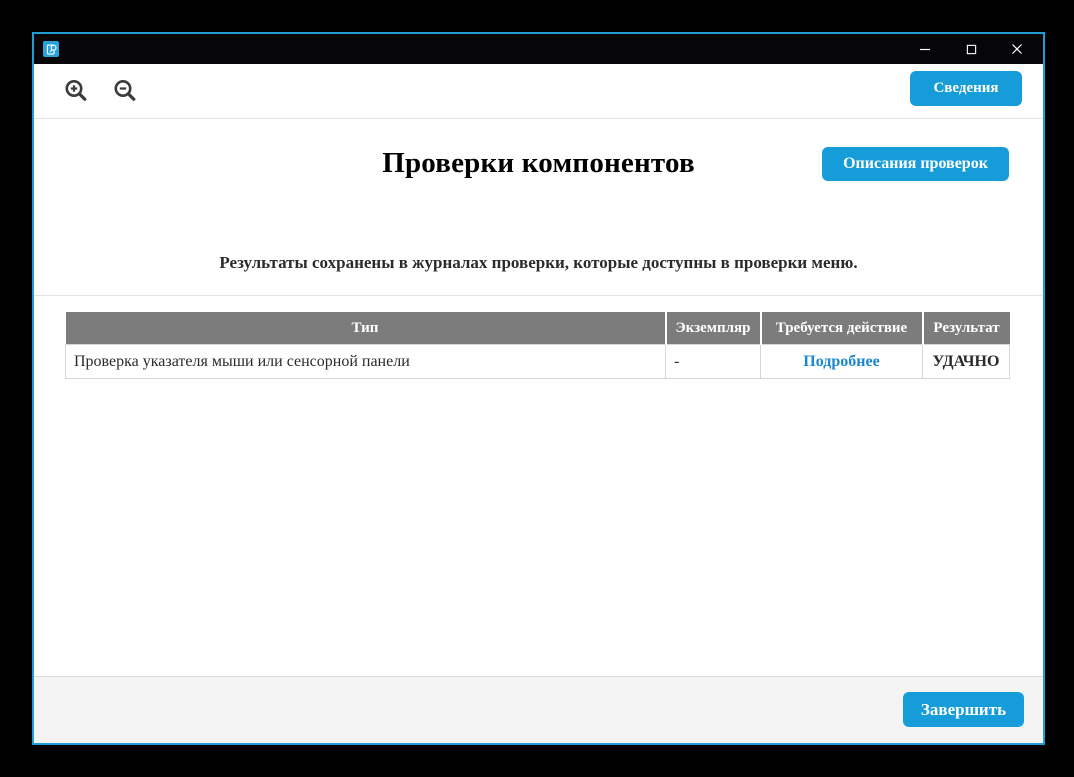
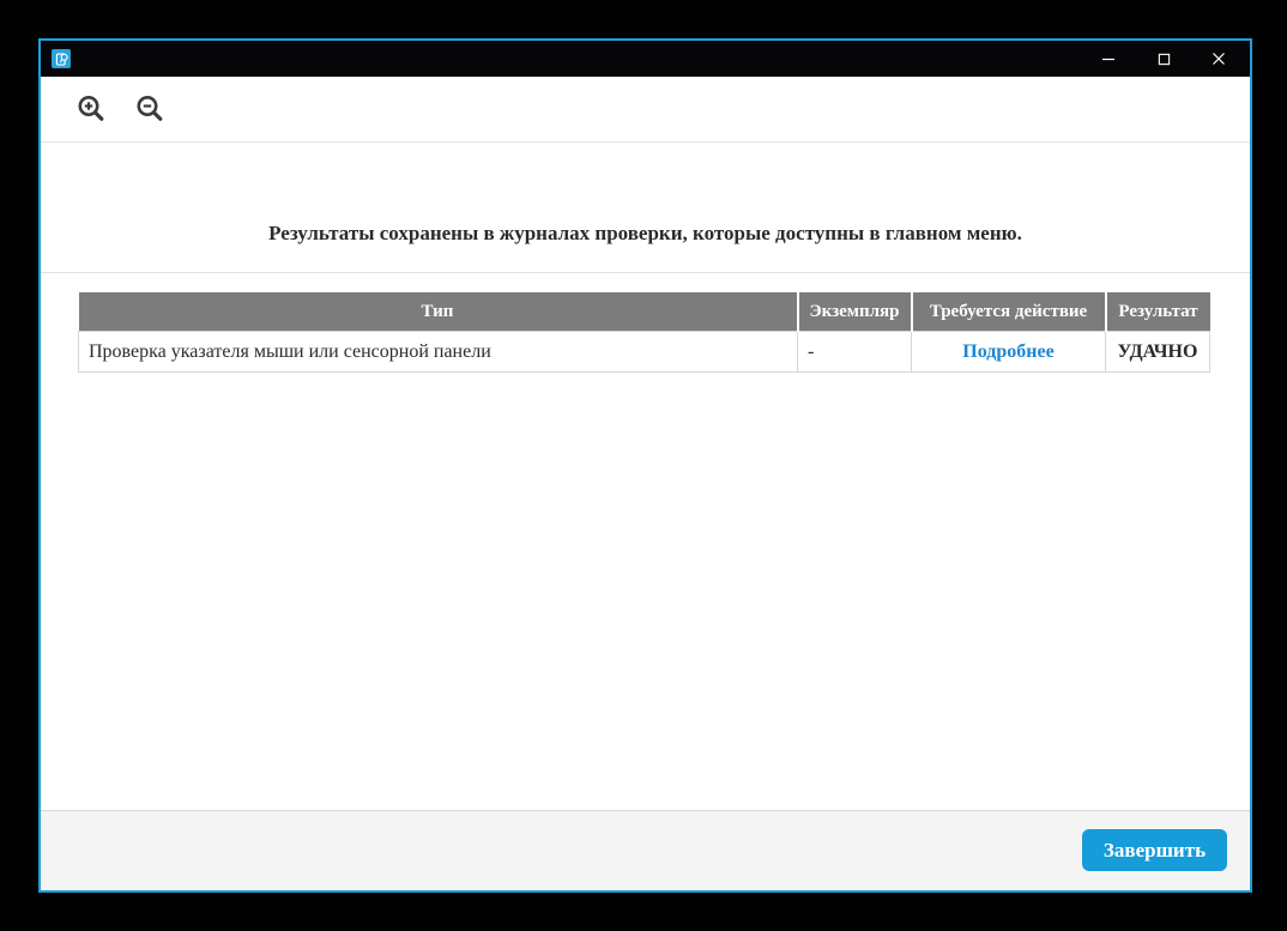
- Сведения
- Проверки компонентов
- Описания проверок
- Результаты сохранены в журналах проверки, которые доступны в проверки меню.
+ Результаты сохранены в журналах проверки, которые доступны в главном меню.
  Тип	Экземпляр	Требуется действие	Результат
  Проверка указателя мыши или сенсорной панели	-	Подробнее	УДАЧНО
  Завершить
